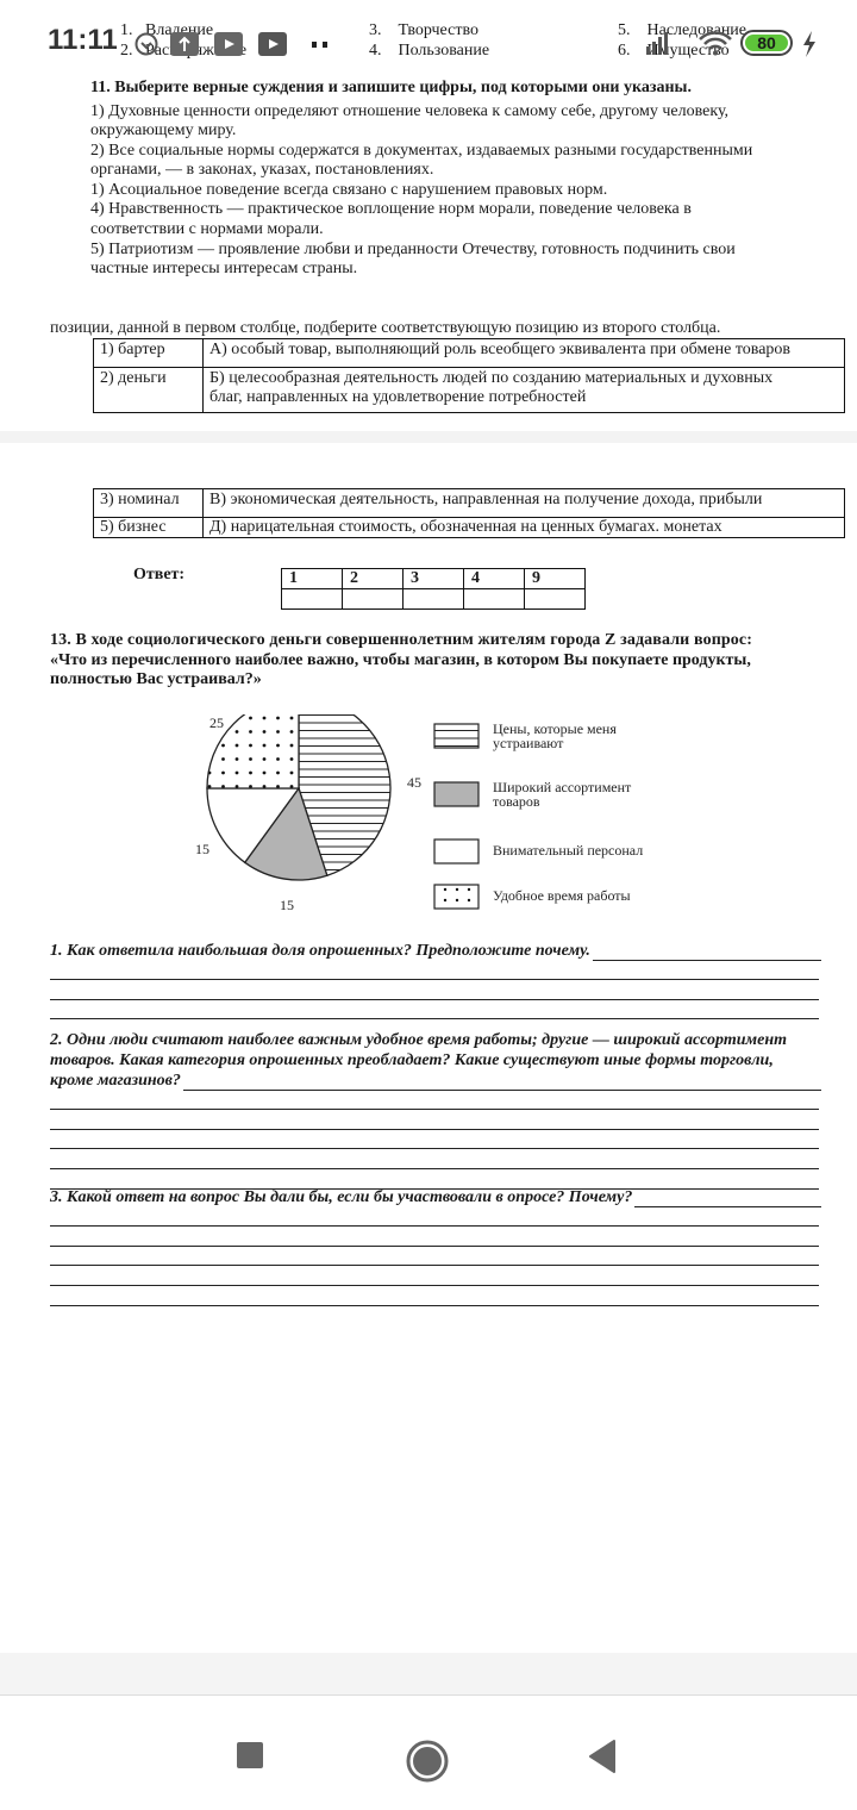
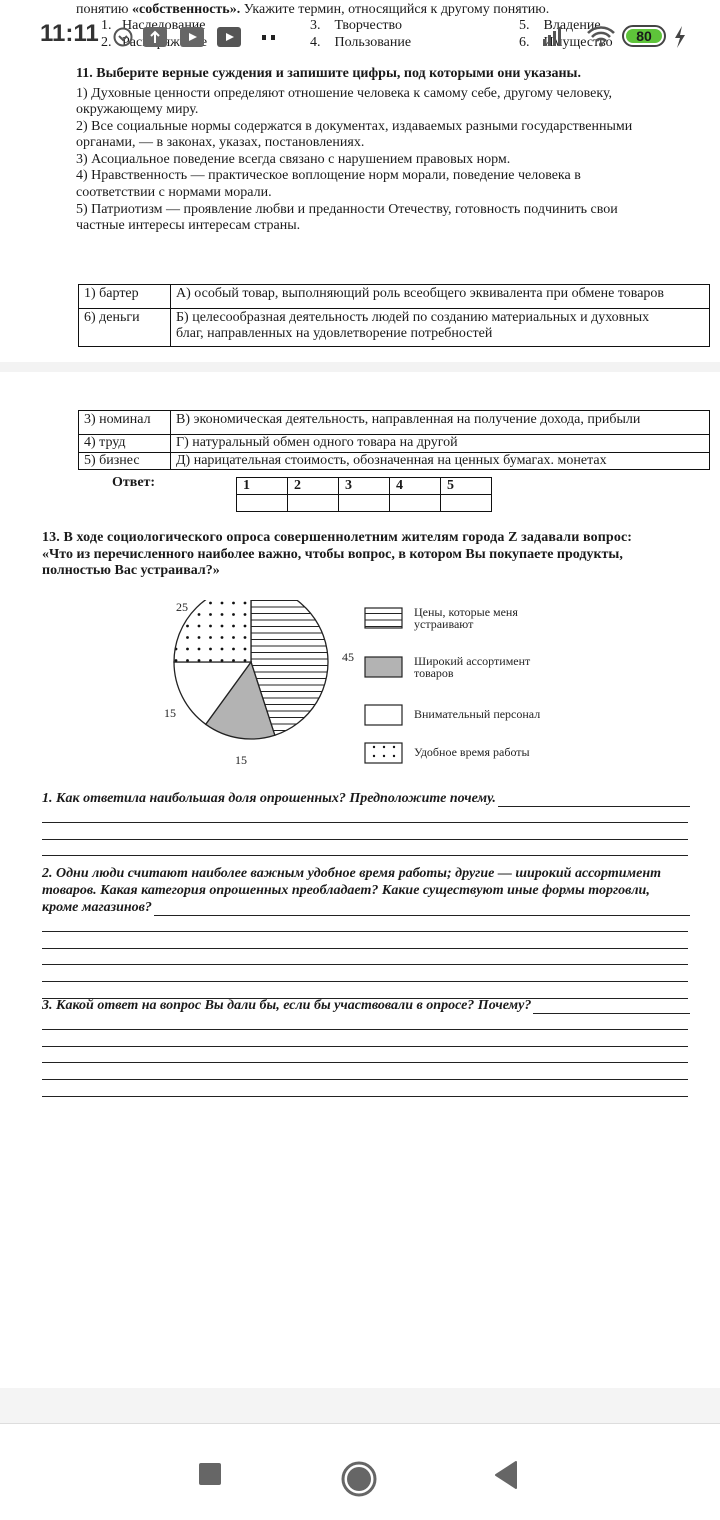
+ понятию «собственность». Укажите термин, относящийся к другому понятию.
- 1. Владение
+ 1. Наследование
  3. Творчество
  4. Пользование
- 5. Наследование
+ 5. Владение
  6. ущество
  11. Выберите верные суждения и запишите цифры, под которыми они указаны.
  1) Духовные ценности определяют отношение человека к самому себе, другому человеку,
  окружающему миру.
  2) Все социальные нормы содержатся в документах, издаваемых разными государственными
  органами, — в законах, указах, постановлениях.
- 1) Асоциальное поведение всегда связано с нарушением правовых норм.
+ 3) Асоциальное поведение всегда связано с нарушением правовых норм.
  4) Нравственность — практическое воплощение норм морали, поведение человека в
  соответствии с нормами морали.
  5) Патриотизм — проявление любви и преданности Отечеству, готовность подчинить свои
  частные интересы интересам страны.
- позиции, данной в первом столбце, подберите соответствующую позицию из второго столбца.
  1) бартер	А) особый товар, выполняющий роль всеобщего эквивалента при обмене товаров
- 2) деньги	Б) целесообразная деятельность людей по созданию материальных и духовныхблаг, направленных на удовлетворение потребностей
+ 6) деньги	Б) целесообразная деятельность людей по созданию материальных и духовныхблаг, направленных на удовлетворение потребностей
  3) номинал	В) экономическая деятельность, направленная на получение дохода, прибыли
+ 4) труд	Г) натуральный обмен одного товара на другой
  5) бизнес	Д) нарицательная стоимость, обозначенная на ценных бумагах. монетах
  Ответ:
- 1	2	3	4	9
+ 1	2	3	4	5
- 13. В ходе социологического деньги совершеннолетним жителям города Z задавали вопрос:
+ 13. В ходе социологического опроса совершеннолетним жителям города Z задавали вопрос:
- «Что из перечисленного наиболее важно, чтобы магазин, в котором Вы покупаете продукты,
+ «Что из перечисленного наиболее важно, чтобы вопрос, в котором Вы покупаете продукты,
  полностью Вас устраивал?»
  45
  15
  15
  25
  Цены, которые меня
  устраивают
  Широкий ассортимент
  товаров
  Внимательный персонал
  Удобное время работы
  1. Как ответила наибольшая доля опрошенных? Предположите почему.
  2. Одни люди считают наиболее важным удобное время работы; другие — широкий ассортимент
  товаров. Какая категория опрошенных преобладает? Какие существуют иные формы торговли,
  кроме магазинов?
  3. Какой ответ на вопрос Вы дали бы, если бы участвовали в опросе? Почему?
  11:11
  80
